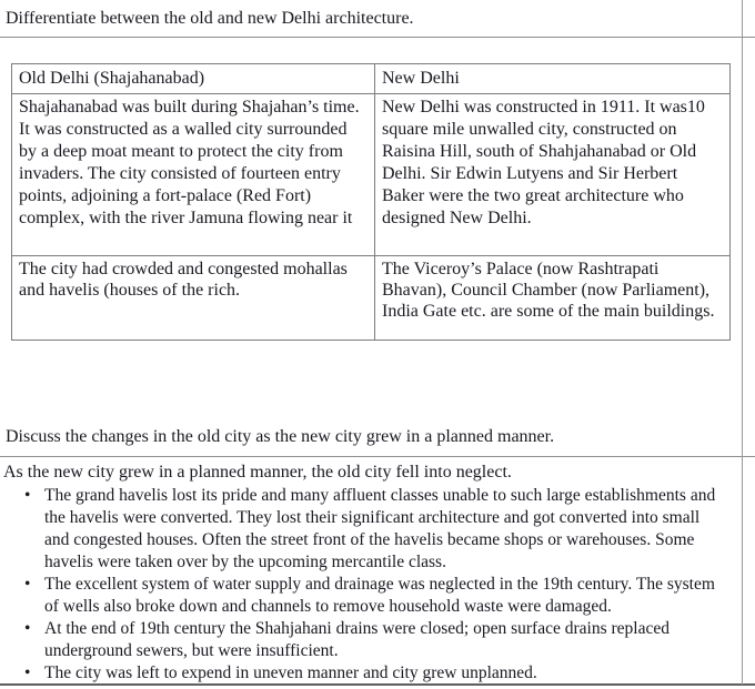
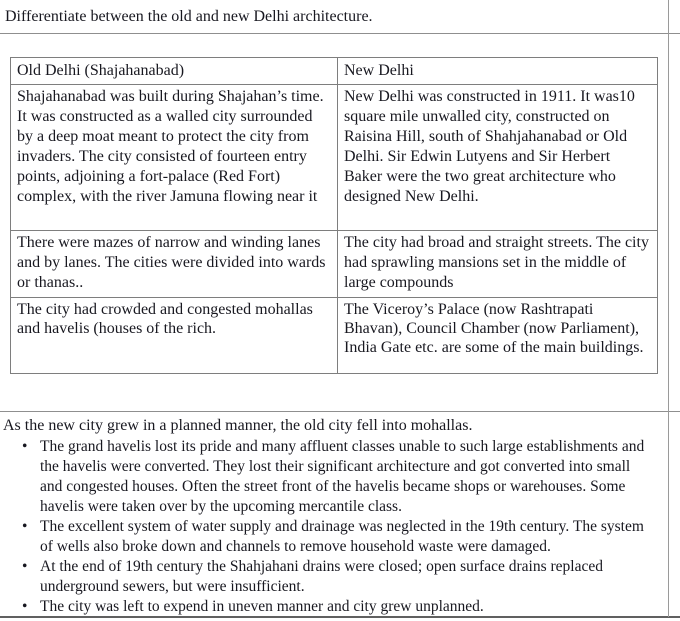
  Differentiate between the old and new Delhi architecture.
  Old Delhi (Shajahanabad)	New Delhi
  Shajahanabad was built during Shajahan’s time. It was constructed as a walled city surrounded by a deep moat meant to protect the city from invaders. The city consisted of fourteen entry points, adjoining a fort-palace (Red Fort) complex, with the river Jamuna flowing near it	New Delhi was constructed in 1911. It was10 square mile unwalled city, constructed on Raisina Hill, south of Shahjahanabad or Old Delhi. Sir Edwin Lutyens and Sir Herbert Baker were the two great architecture who designed New Delhi.
+ There were mazes of narrow and winding lanes and by lanes. The cities were divided into wards or thanas..	The city had broad and straight streets. The city had sprawling mansions set in the middle of large compounds
  The city had crowded and congested mohallas and havelis (houses of the rich.	The Viceroy’s Palace (now Rashtrapati Bhavan), Council Chamber (now Parliament), India Gate etc. are some of the main buildings.
- Discuss the changes in the old city as the new city grew in a planned manner.
- As the new city grew in a planned manner, the old city fell into neglect.
+ As the new city grew in a planned manner, the old city fell into mohallas.
  •
  The grand havelis lost its pride and many affluent classes unable to such large establishments and the havelis were converted. They lost their significant architecture and got converted into small and congested houses. Often the street front of the havelis became shops or warehouses. Some havelis were taken over by the upcoming mercantile class.
  •
  The excellent system of water supply and drainage was neglected in the 19th century. The system of wells also broke down and channels to remove household waste were damaged.
  •
  At the end of 19th century the Shahjahani drains were closed; open surface drains replaced underground sewers, but were insufficient.
  •
  The city was left to expend in uneven manner and city grew unplanned.
